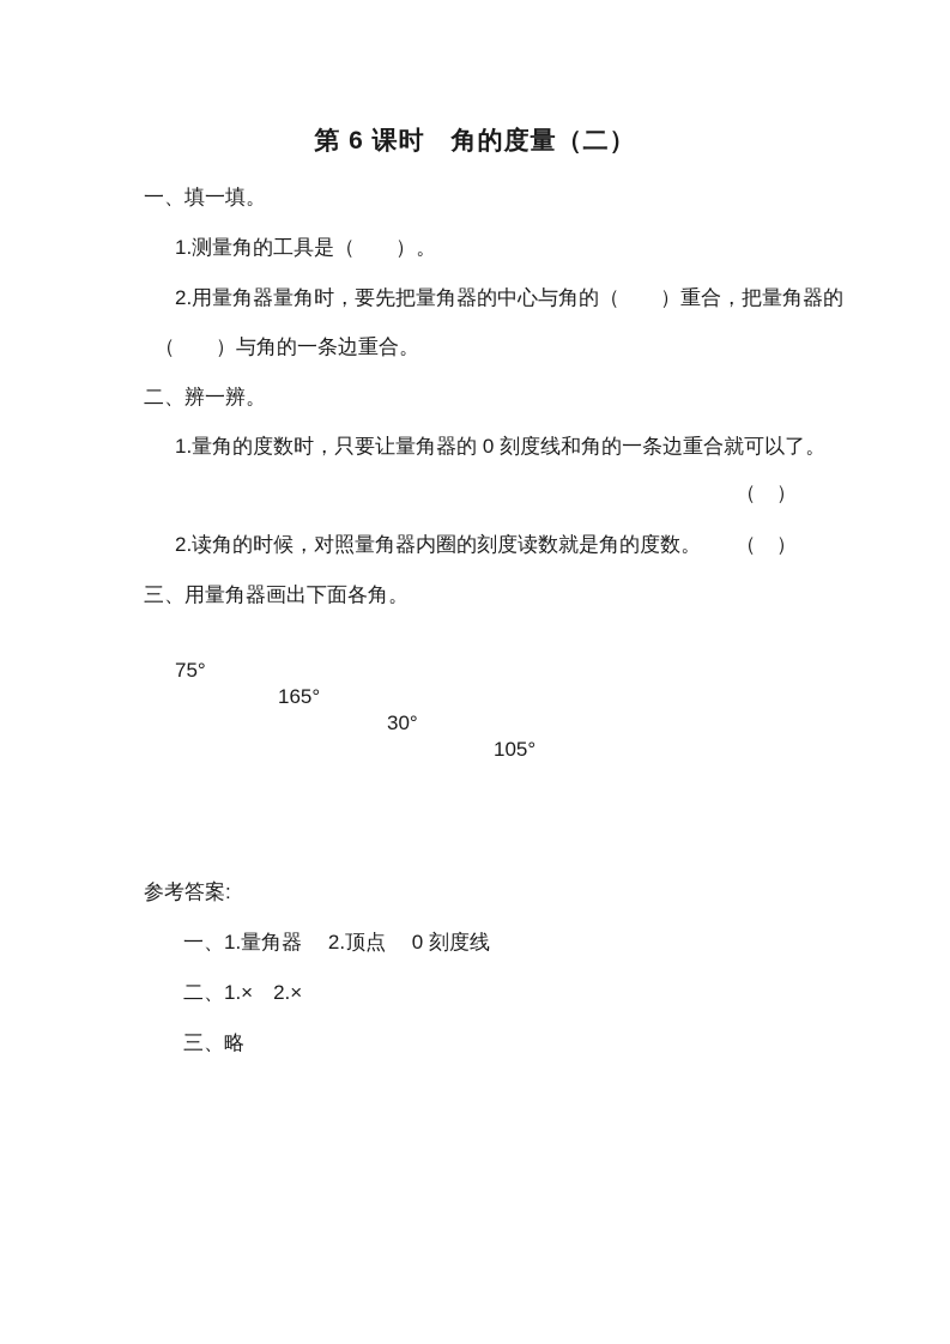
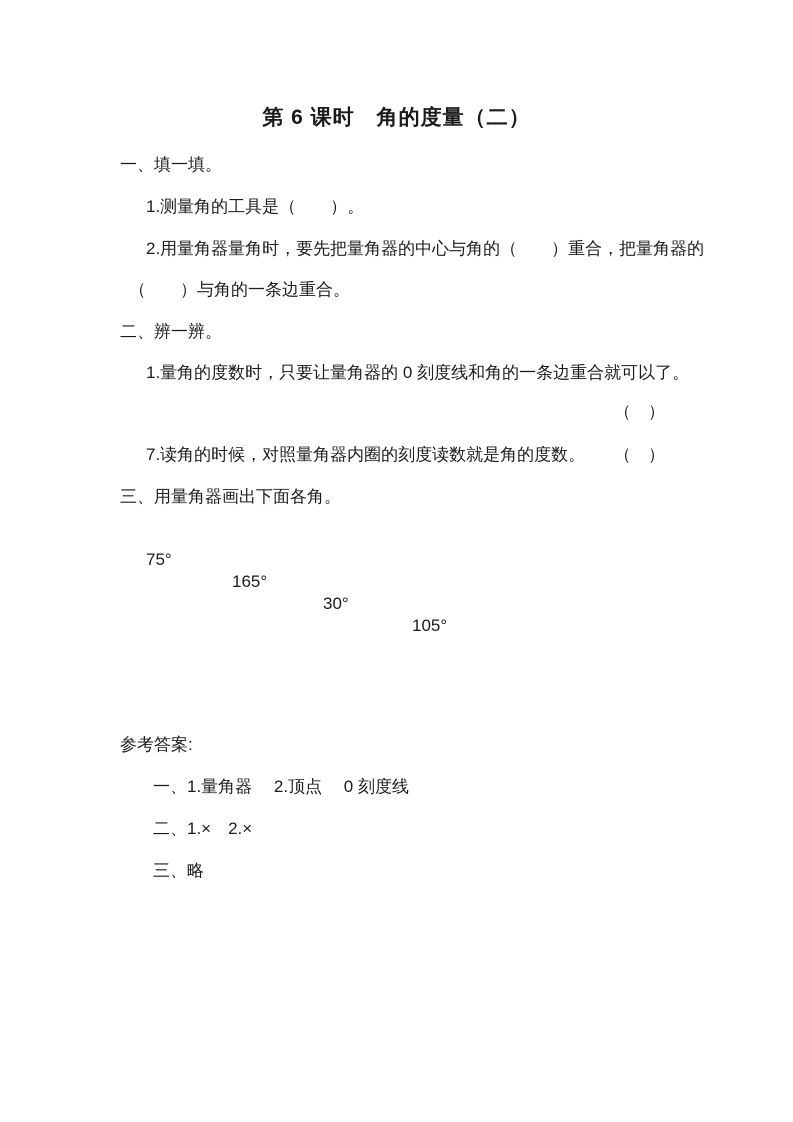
  第 6 课时 角的度量（二）
  一、填一填。
  1.测量角的工具是（ ）。
  2.用量角器量角时，要先把量角器的中心与角的（ ）重合，把量角器的
  （ ）与角的一条边重合。
  二、辨一辨。
  1.量角的度数时，只要让量角器的 0 刻度线和角的一条边重合就可以了。
  （ ）
- 2.读角的时候，对照量角器内圈的刻度读数就是角的度数。
+ 7.读角的时候，对照量角器内圈的刻度读数就是角的度数。
  （ ）
  三、用量角器画出下面各角。
  75°
  165°
  30°
  105°
  参考答案:
  一、1.量角器 2.顶点 0 刻度线
  二、1.× 2.×
  三、略
